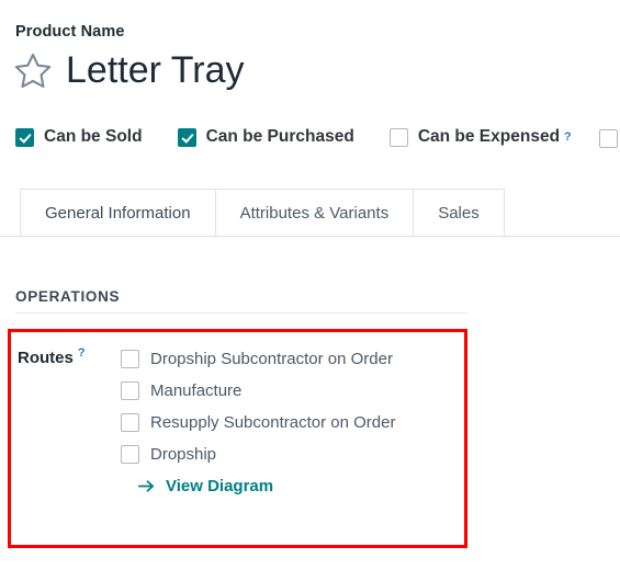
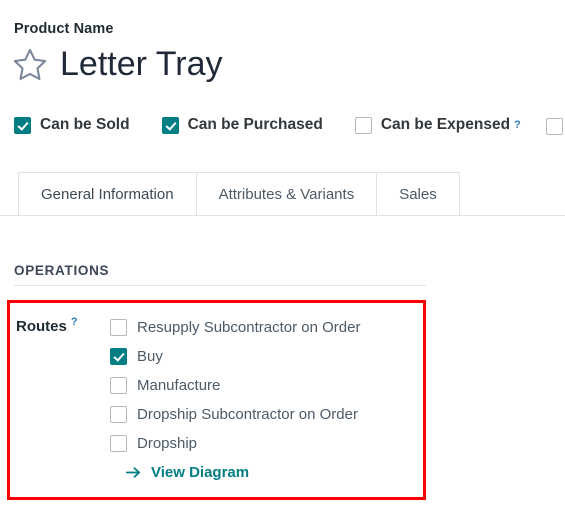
  Product Name
  Letter Tray
  Can be Sold
  Can be Purchased
  Can be Expensed
  ?
  General Information
  Attributes & Variants
  Sales
  OPERATIONS
  Routes ?
- Dropship Subcontractor on Order
+ Resupply Subcontractor on Order
+ Buy
  Manufacture
- Resupply Subcontractor on Order
+ Dropship Subcontractor on Order
  Dropship
  View Diagram
